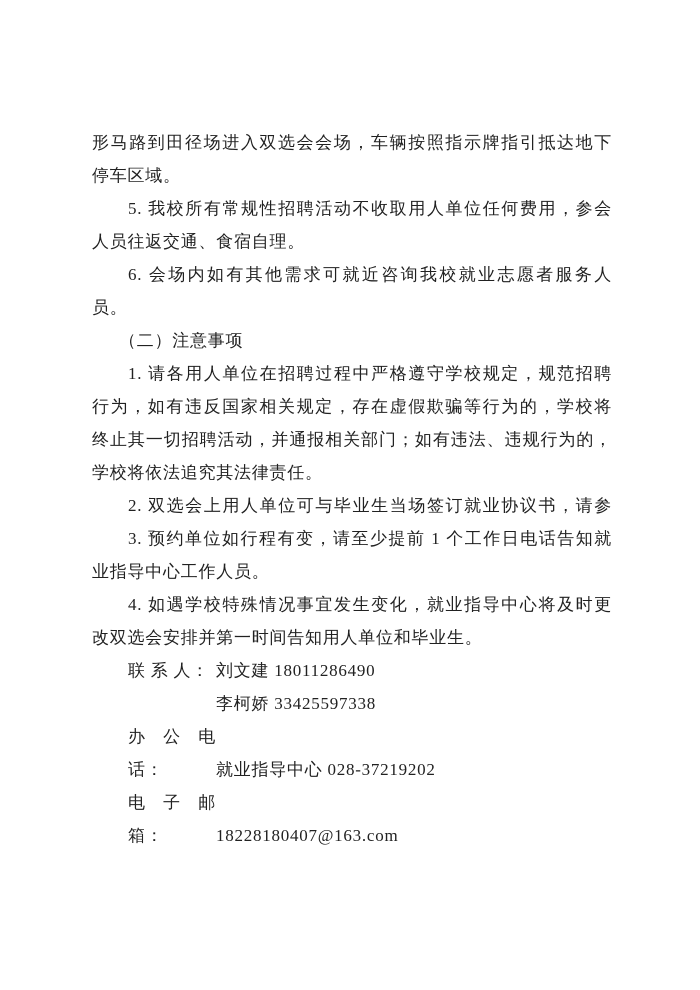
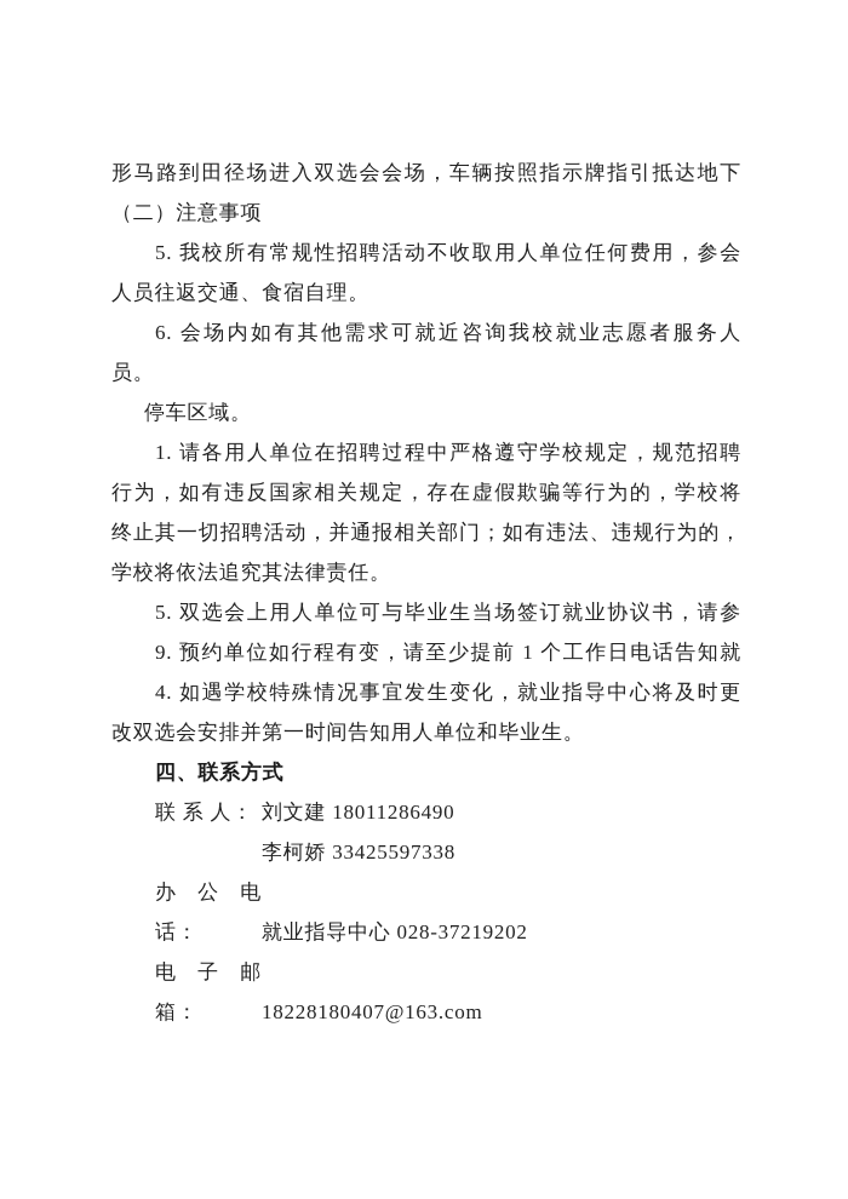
  形马路到田径场进入双选会会场，车辆按照指示牌指引抵达地下
- 停车区域。
+ （二）注意事项
  5. 我校所有常规性招聘活动不收取用人单位任何费用，参会
  人员往返交通、食宿自理。
  6. 会场内如有其他需求可就近咨询我校就业志愿者服务人
  员。
- （二）注意事项
+ 停车区域。
  1. 请各用人单位在招聘过程中严格遵守学校规定，规范招聘
  行为，如有违反国家相关规定，存在虚假欺骗等行为的，学校将
  终止其一切招聘活动，并通报相关部门；如有违法、违规行为的，
  学校将依法追究其法律责任。
- 2. 双选会上用人单位可与毕业生当场签订就业协议书，请参
+ 5. 双选会上用人单位可与毕业生当场签订就业协议书，请参
- 3. 预约单位如行程有变，请至少提前 1 个工作日电话告知就
+ 9. 预约单位如行程有变，请至少提前 1 个工作日电话告知就
- 业指导中心工作人员。
  4. 如遇学校特殊情况事宜发生变化，就业指导中心将及时更
  改双选会安排并第一时间告知用人单位和毕业生。
+ 四、联系方式
  联 系 人： 刘文建 18011286490
  李柯娇 33425597338
  办公电话： 就业指导中心 028-37219202
  电子邮箱： 18228180407@163.com
